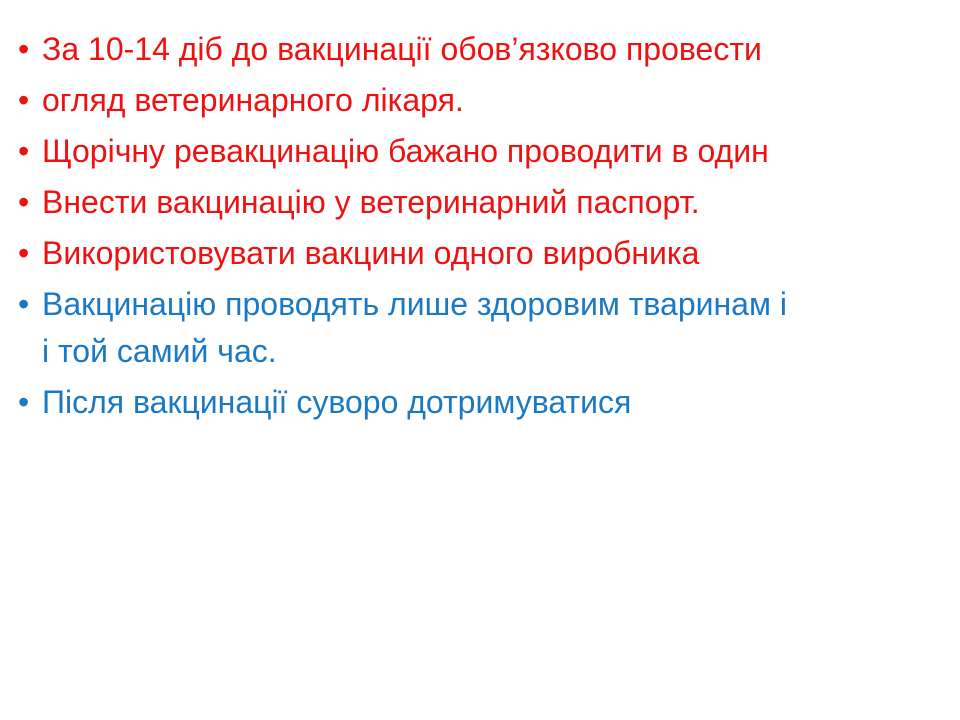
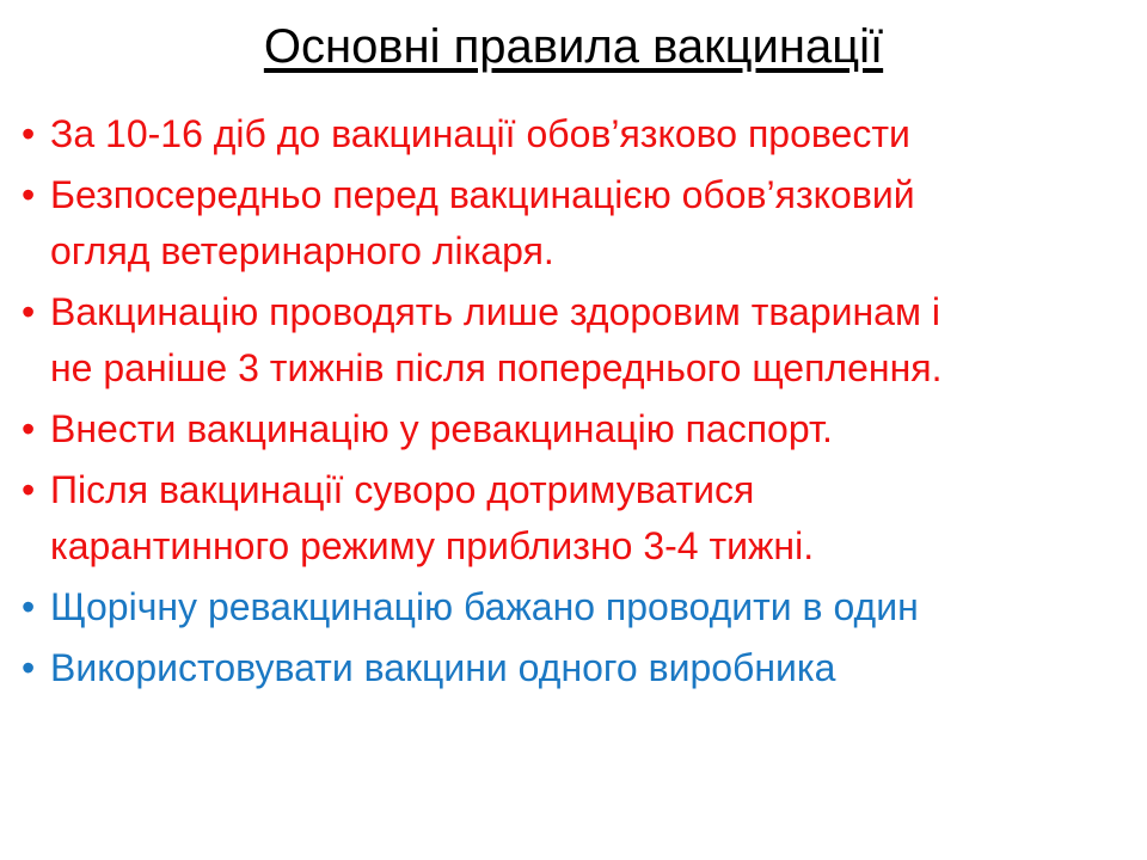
+ Основні правила вакцинації
  •
- За 10-14 діб до вакцинації обов’язково провести
+ За 10-16 діб до вакцинації обов’язково провести
  •
+ Безпосередньо перед вакцинацією обов’язковий
  огляд ветеринарного лікаря.
  •
- Щорічну ревакцинацію бажано проводити в один
+ Вакцинацію проводять лише здоровим тваринам і
+ не раніше 3 тижнів після попереднього щеплення.
  •
- Внести вакцинацію у ветеринарний паспорт.
+ Внести вакцинацію у ревакцинацію паспорт.
  •
- Використовувати вакцини одного виробника
+ Після вакцинації суворо дотримуватися
+ карантинного режиму приблизно 3-4 тижні.
  •
- Вакцинацію проводять лише здоровим тваринам і
+ Щорічну ревакцинацію бажано проводити в один
- і той самий час.
  •
- Після вакцинації суворо дотримуватися
+ Використовувати вакцини одного виробника
